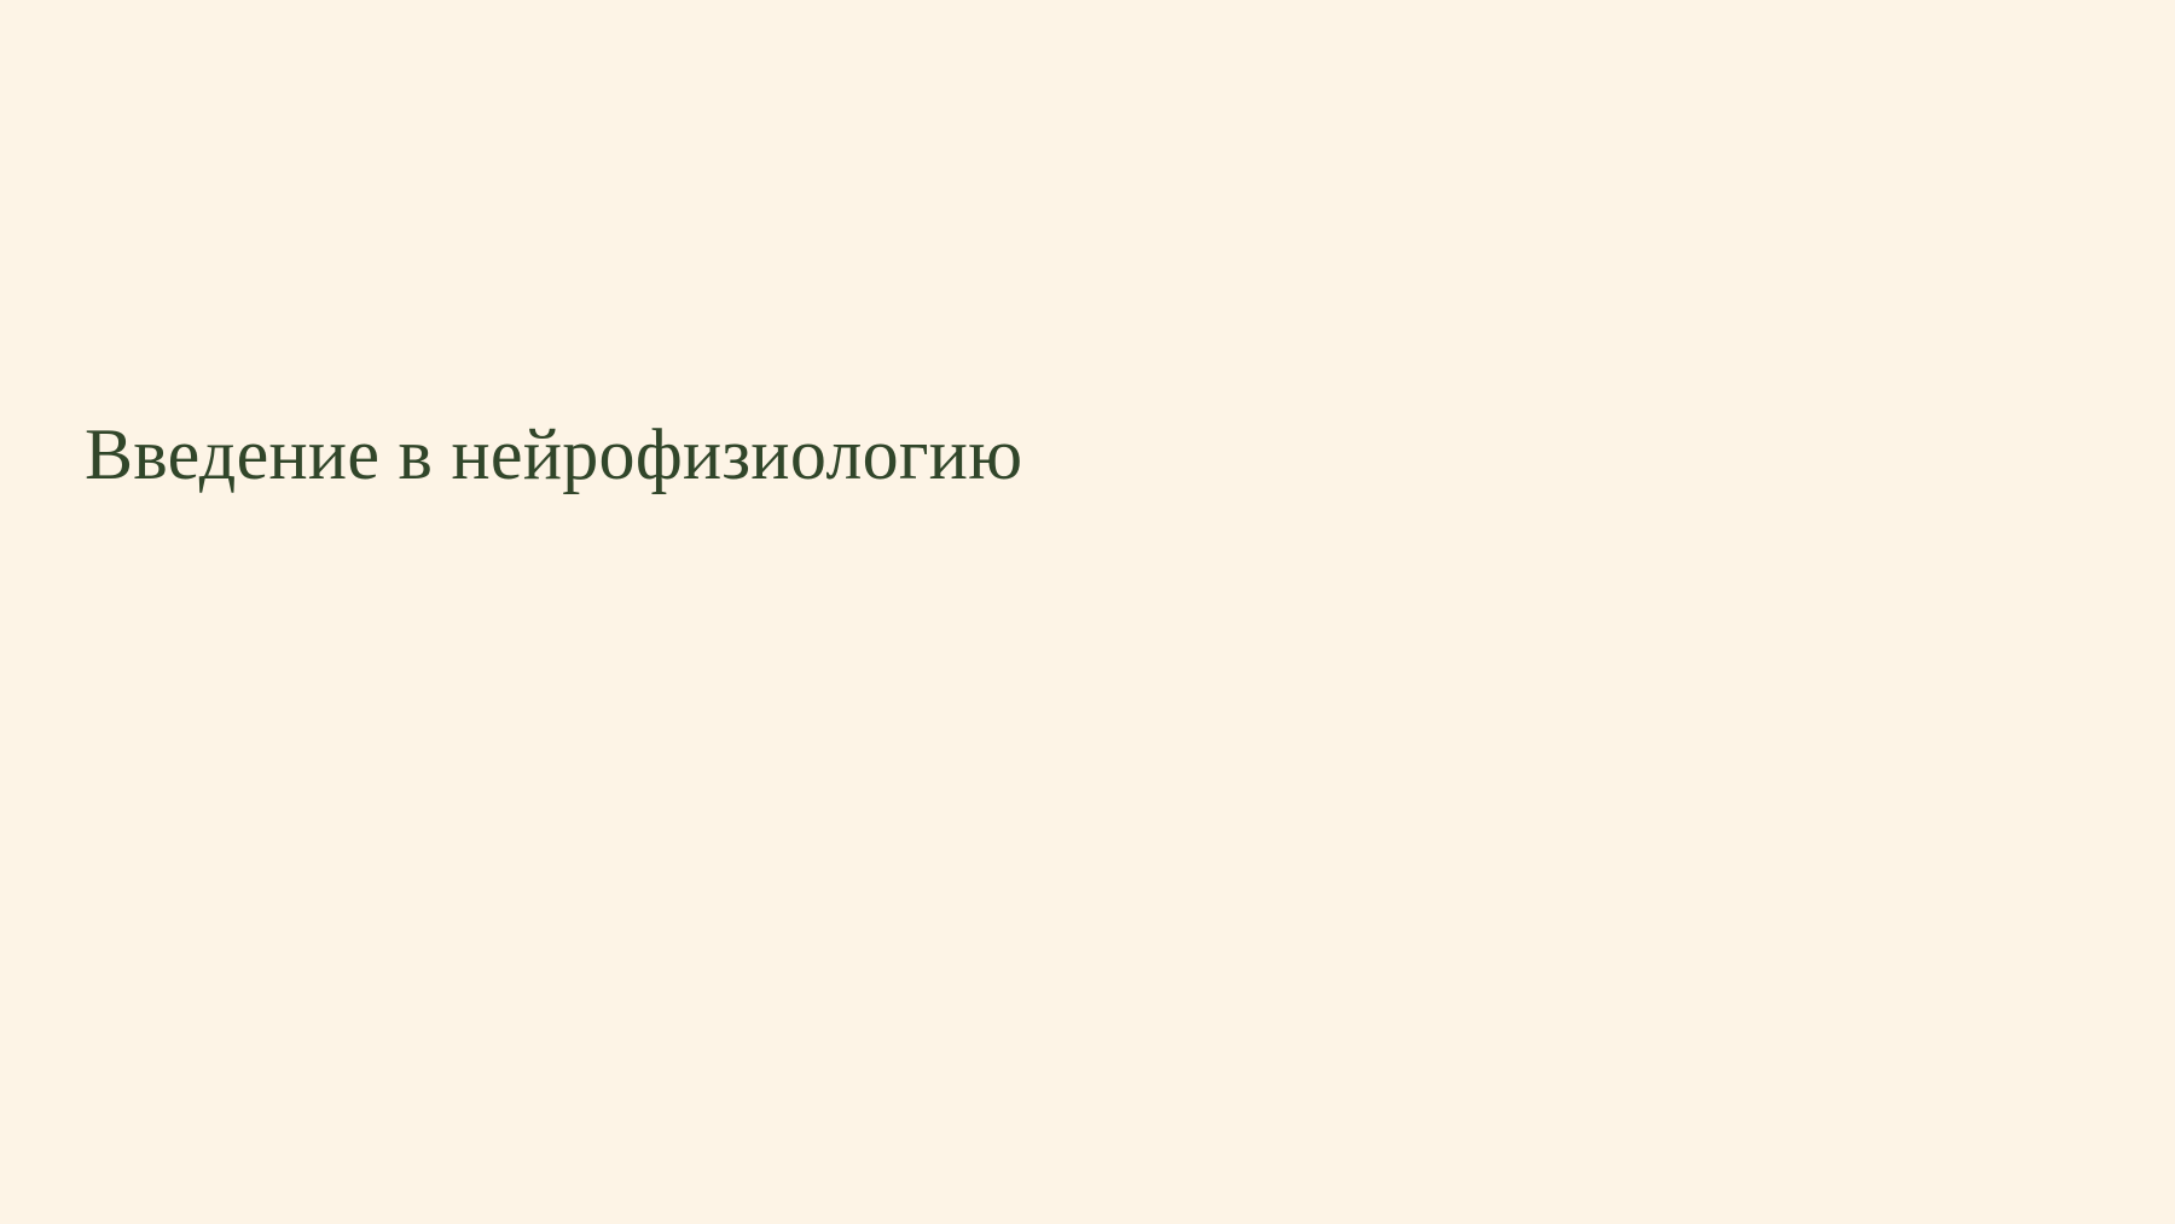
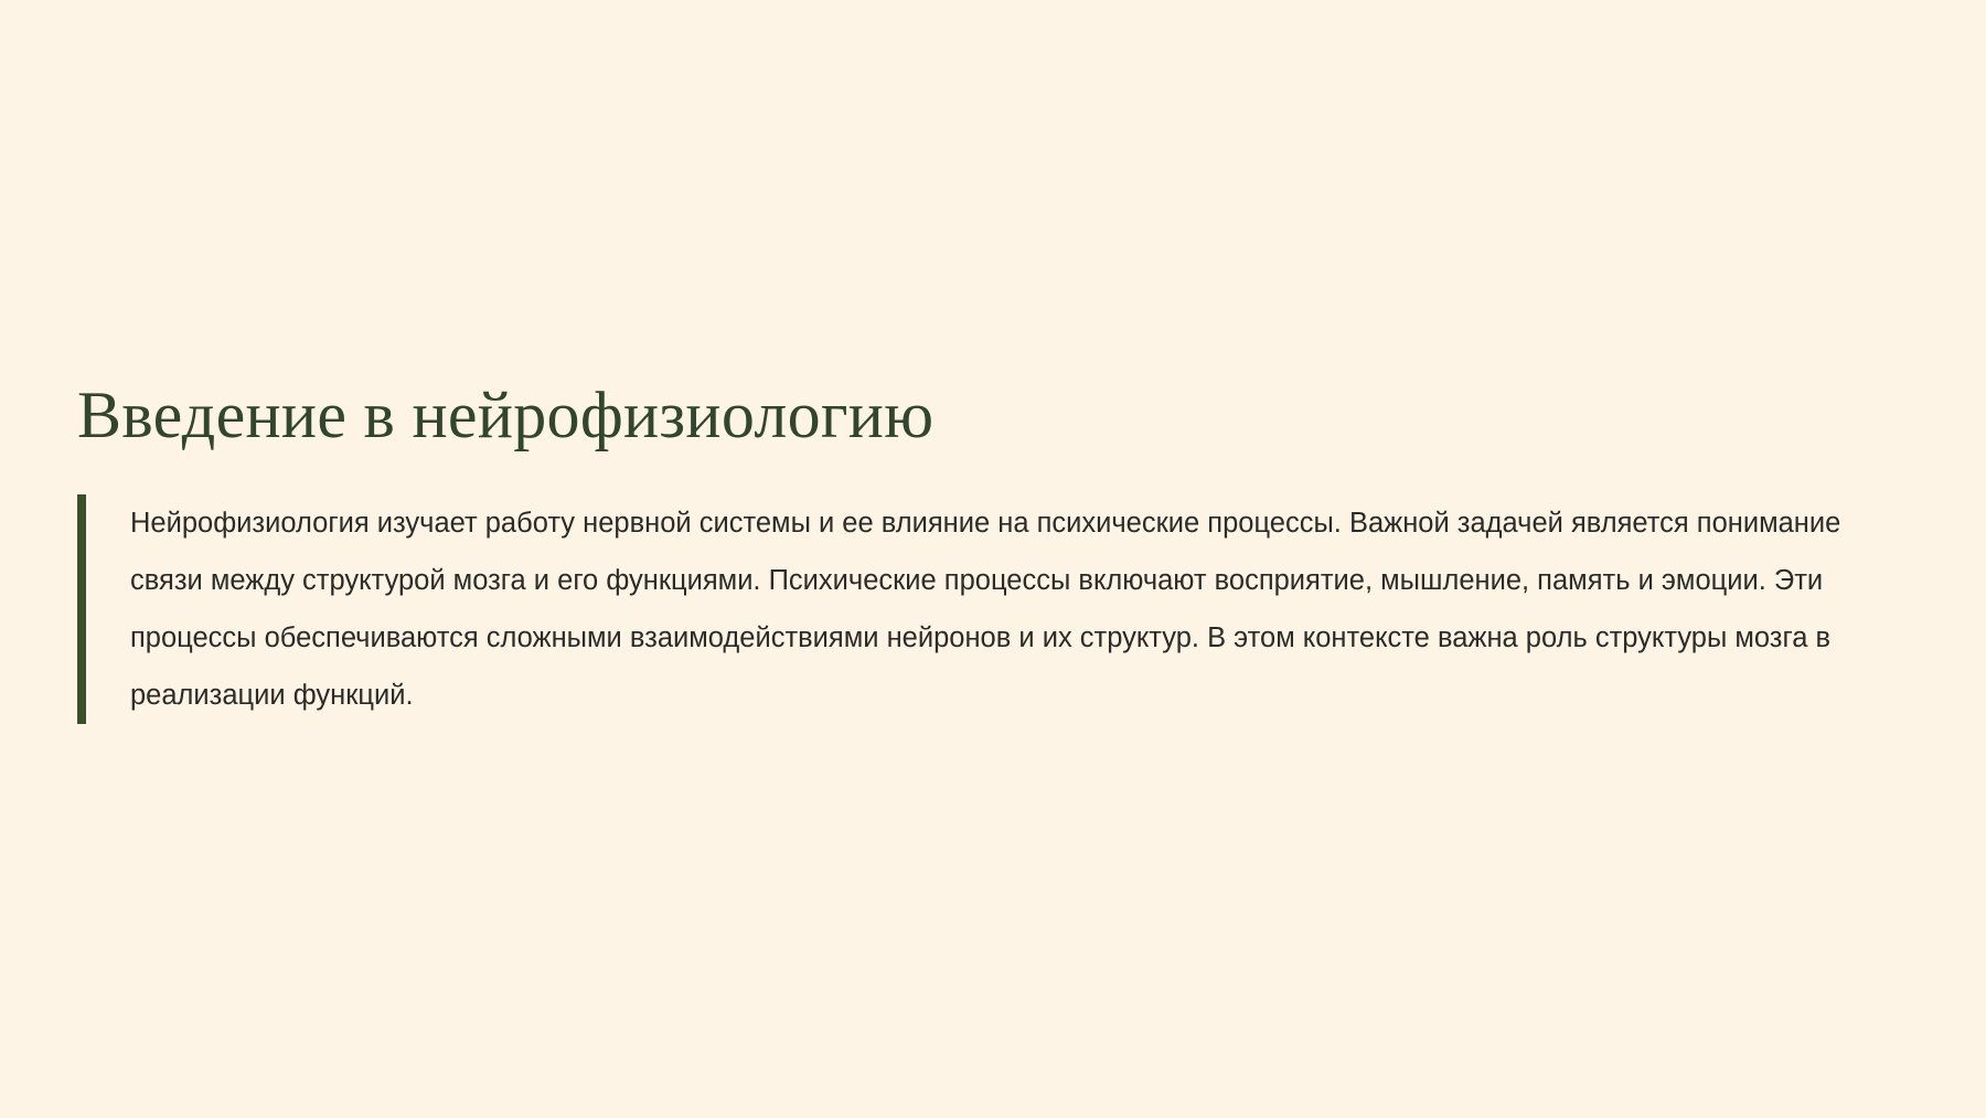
  Введение в нейрофизиологию
+ Нейрофизиология изучает работу нервной системы и ее влияние на психические процессы. Важной задачей является понимание связи между структурой мозга и его функциями. Психические процессы включают восприятие, мышление, память и эмоции. Эти процессы обеспечиваются сложными взаимодействиями нейронов и их структур. В этом контексте важна роль структуры мозга в реализации функций.
